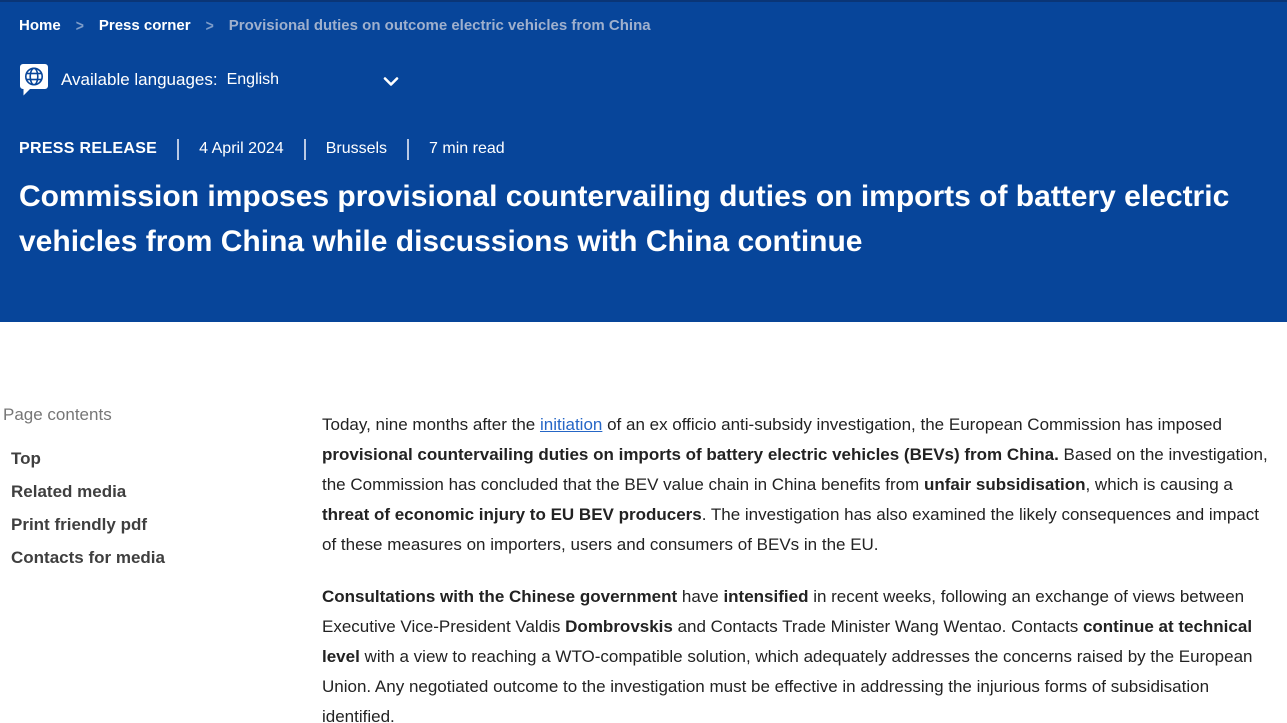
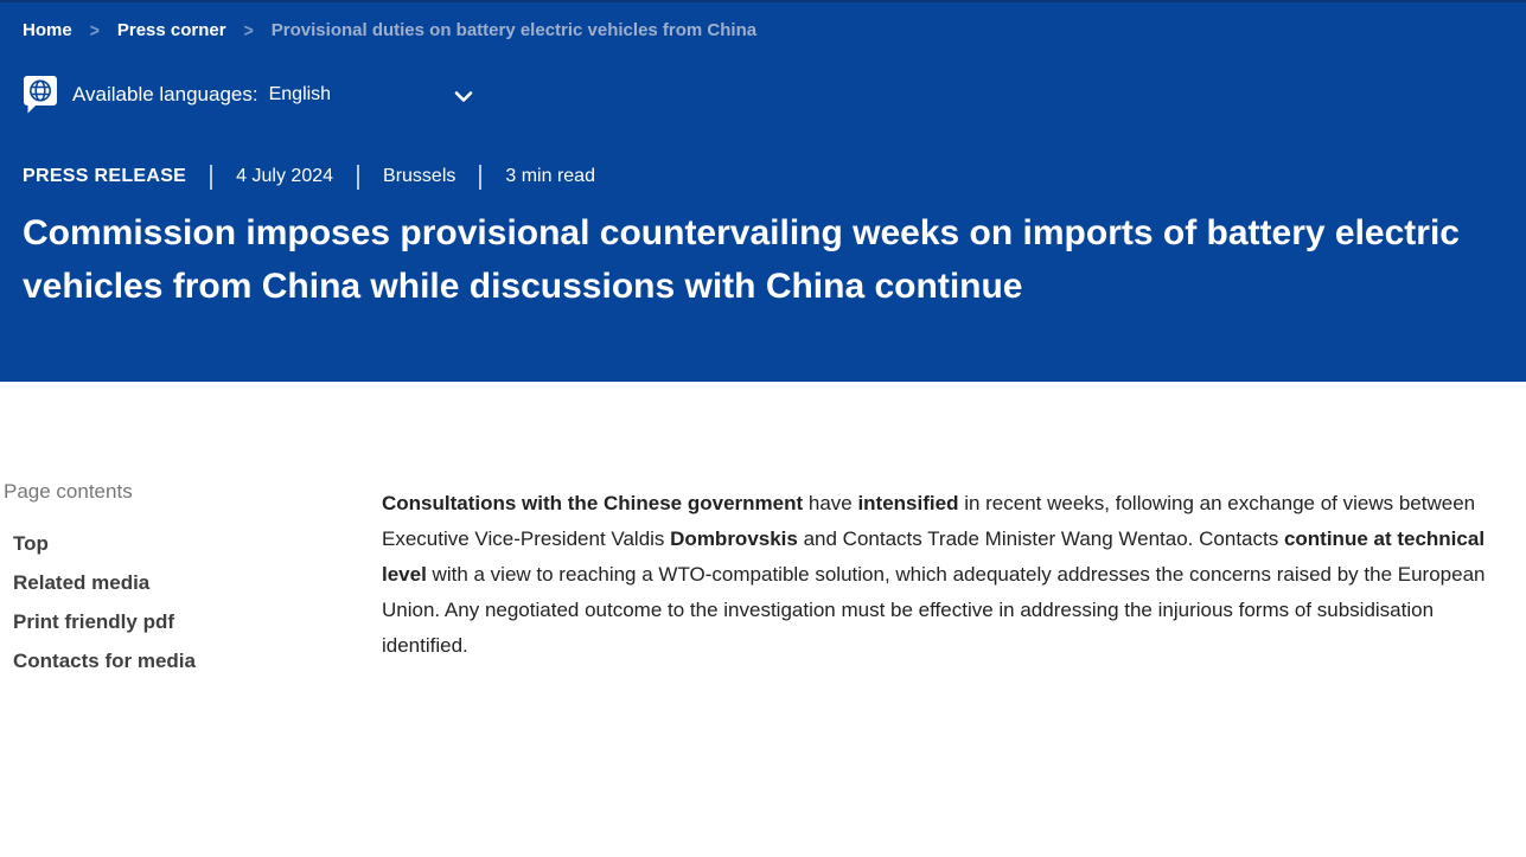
  Home
  >
  Press corner
  >
- Provisional duties on outcome electric vehicles from China
+ Provisional duties on battery electric vehicles from China
  Available languages:
  English
  PRESS RELEASE
- 4 April 2024
+ 4 July 2024
  Brussels
- 7 min read
+ 3 min read
- Commission imposes provisional countervailing duties on imports of battery electric vehicles from China while discussions with China continue
+ Commission imposes provisional countervailing weeks on imports of battery electric vehicles from China while discussions with China continue
  Page contents
  Top
  Related media
  Print friendly pdf
  Contacts for media
- Today, nine months after the initiation of an ex officio anti-subsidy investigation, the European Commission has imposed provisional countervailing duties on imports of battery electric vehicles (BEVs) from China. Based on the investigation, the Commission has concluded that the BEV value chain in China benefits from unfair subsidisation, which is causing a threat of economic injury to EU BEV producers. The investigation has also examined the likely consequences and impact of these measures on importers, users and consumers of BEVs in the EU.
  Consultations with the Chinese government have intensified in recent weeks, following an exchange of views between Executive Vice-President Valdis Dombrovskis and Contacts Trade Minister Wang Wentao. Contacts continue at technical level with a view to reaching a WTO-compatible solution, which adequately addresses the concerns raised by the European Union. Any negotiated outcome to the investigation must be effective in addressing the injurious forms of subsidisation identified.
